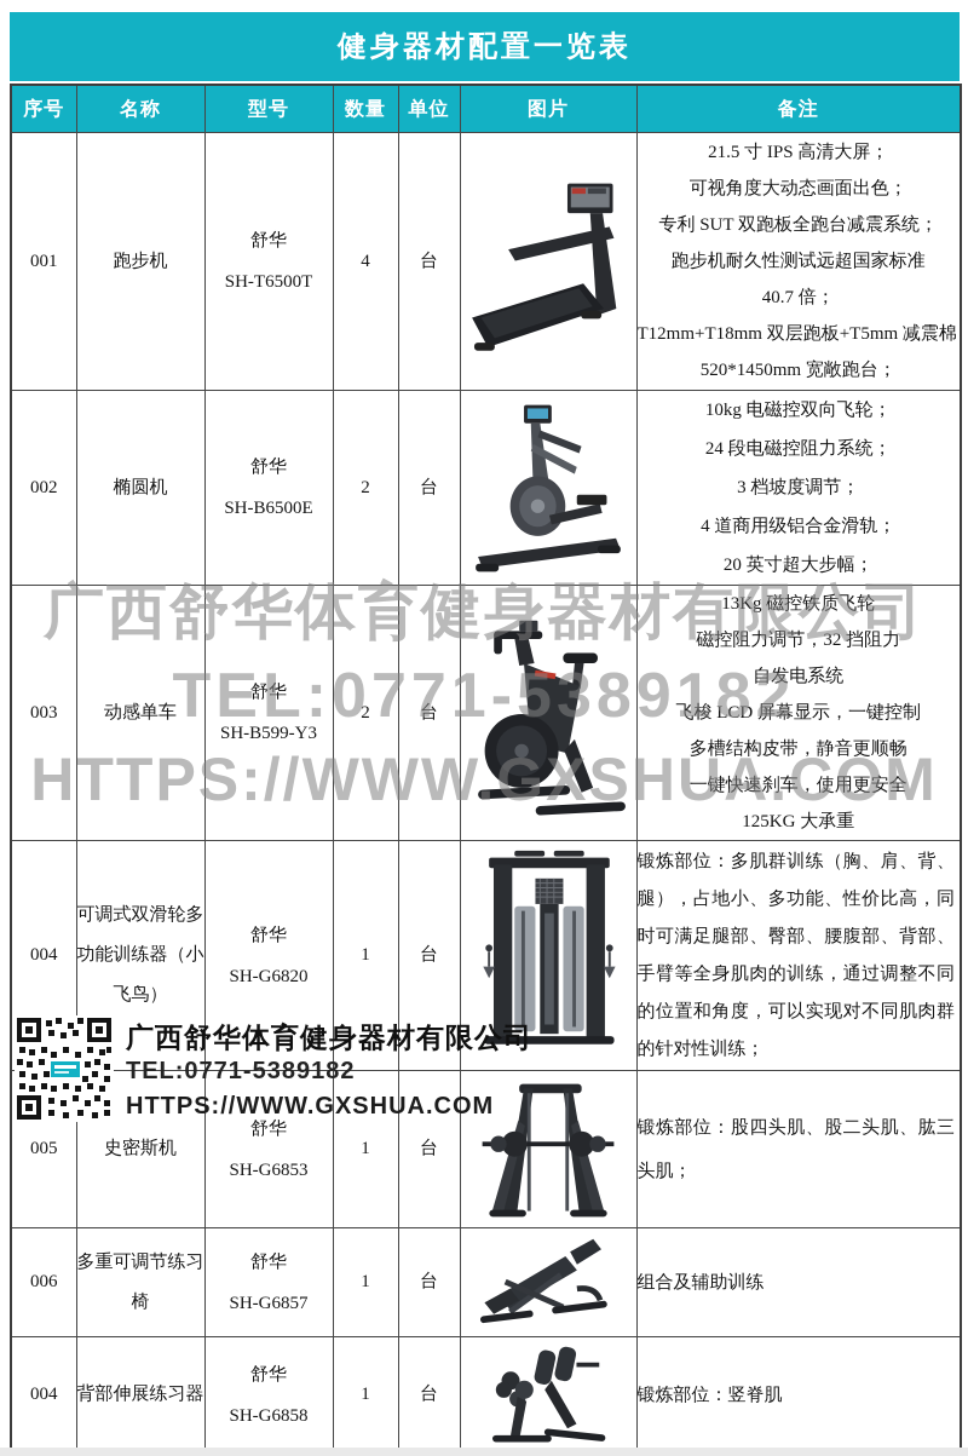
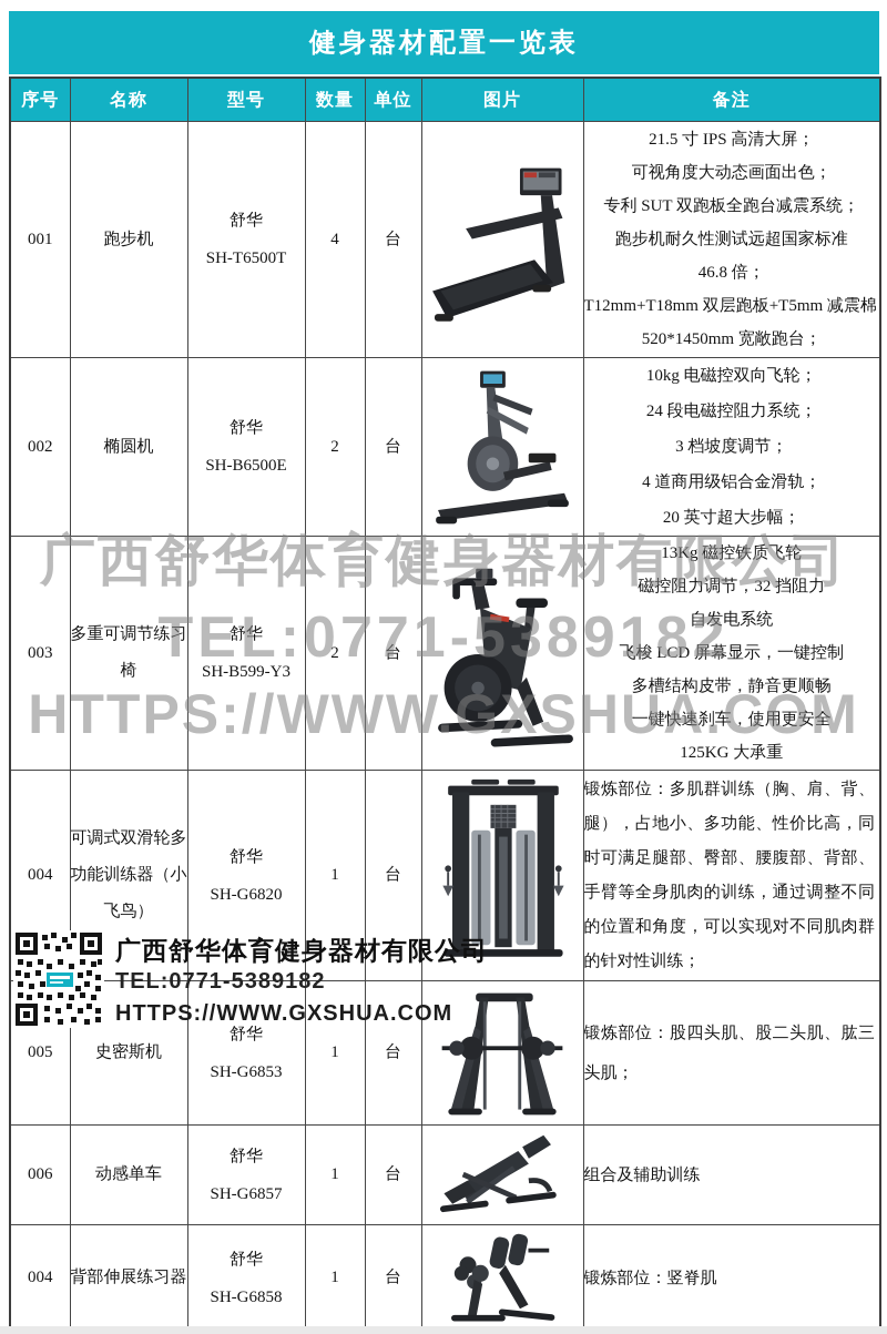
  健身器材配置一览表
  序号	名称	型号	数量	单位	图片	备注
- 001	跑步机	舒华 SH-T6500T	4	台		21.5 寸 IPS 高清大屏； 可视角度大动态画面出色； 专利 SUT 双跑板全跑台减震系统； 跑步机耐久性测试远超国家标准 40.7 倍； T12mm+T18mm 双层跑板+T5mm 减震棉 520*1450mm 宽敞跑台；
+ 001	跑步机	舒华 SH-T6500T	4	台		21.5 寸 IPS 高清大屏； 可视角度大动态画面出色； 专利 SUT 双跑板全跑台减震系统； 跑步机耐久性测试远超国家标准 46.8 倍； T12mm+T18mm 双层跑板+T5mm 减震棉 520*1450mm 宽敞跑台；
  002	椭圆机	舒华 SH-B6500E	2	台		10kg 电磁控双向飞轮； 24 段电磁控阻力系统； 3 档坡度调节； 4 道商用级铝合金滑轨； 20 英寸超大步幅；
- 003	动感单车	舒华 SH-B599-Y3	2	台		13Kg 磁控铁质飞轮 磁控阻力调节，32 挡阻力 自发电系统 飞梭 LCD 屏幕显示，一键控制 多槽结构皮带，静音更顺畅 一键快速刹车，使用更安全 125KG 大承重
+ 003	多重可调节练习椅	舒华 SH-B599-Y3	2	台		13Kg 磁控铁质飞轮 磁控阻力调节，32 挡阻力 自发电系统 飞梭 LCD 屏幕显示，一键控制 多槽结构皮带，静音更顺畅 一键快速刹车，使用更安全 125KG 大承重
  004	可调式双滑轮多功能训练器（小飞鸟）	舒华 SH-G6820	1	台		锻炼部位：多肌群训练（胸、肩、背、腿），占地小、多功能、性价比高，同时可满足腿部、臀部、腰腹部、背部、手臂等全身肌肉的训练，通过调整不同的位置和角度，可以实现对不同肌肉群的针对性训练；
  005	史密斯机	舒华 SH-G6853	1	台		锻炼部位：股四头肌、股二头肌、肱三头肌；
- 006	多重可调节练习椅	舒华 SH-G6857	1	台		组合及辅助训练
+ 006	动感单车	舒华 SH-G6857	1	台		组合及辅助训练
  004	背部伸展练习器	舒华 SH-G6858	1	台		锻炼部位：竖脊肌
  广西舒华体育健身器材有限公司
  TEL:0771-5389182
  HTTPS://WWW.GXSHUA.COM
  广西舒华体育健身器材有限公司
  TEL:0771-5389182
  HTTPS://WWW.GXSHUA.COM
